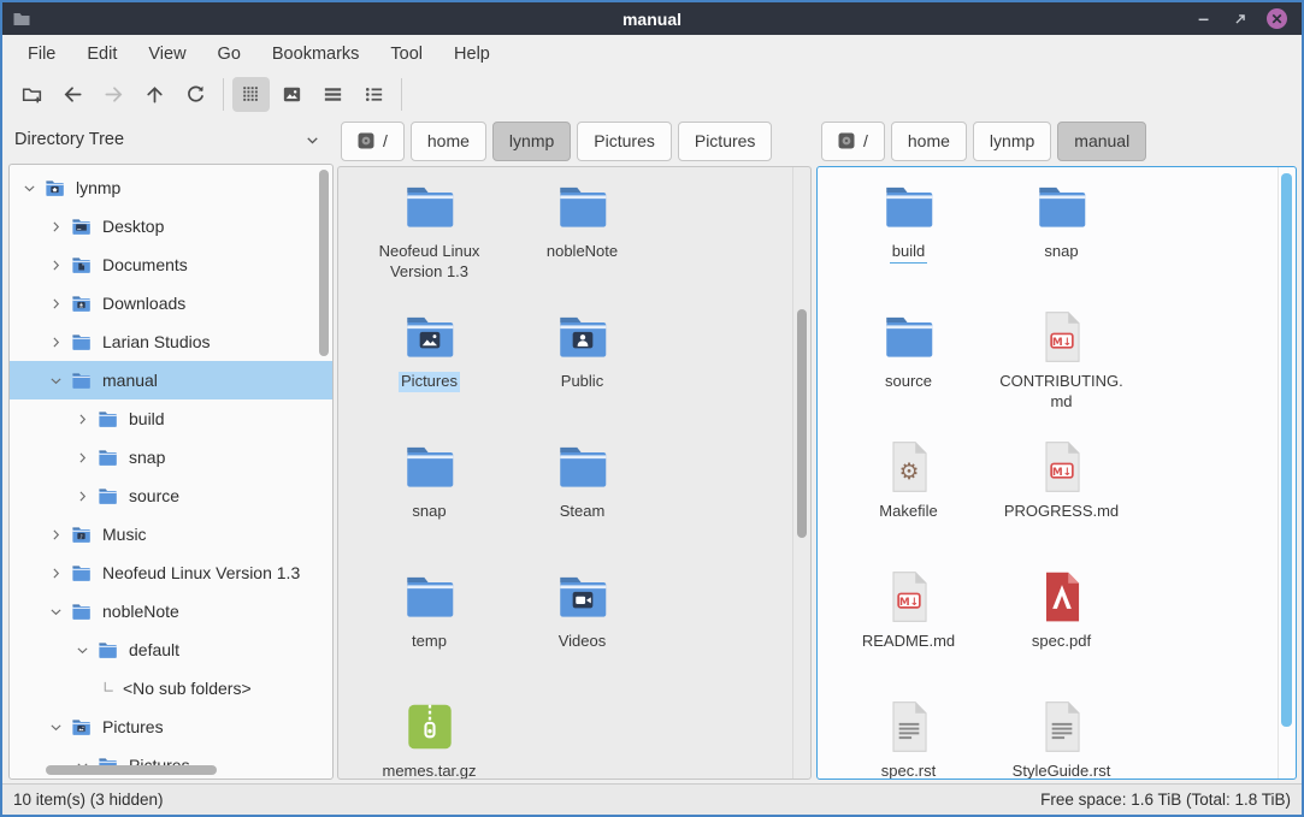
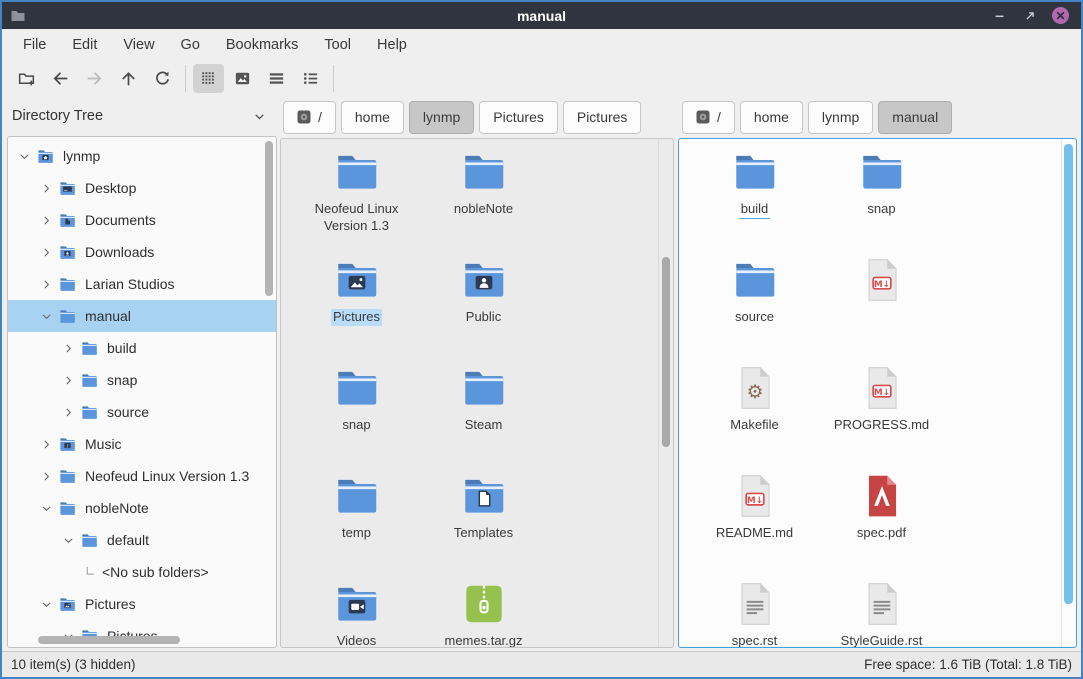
  manual
  ✕
  File
  Edit
  View
  Go
  Bookmarks
  Tool
  Help
  Directory Tree
  lynmp
  Desktop
  Documents
  Downloads
  Larian Studios
  manual
  build
  snap
  source
  Music
  Neofeud Linux Version 1.3
  nobleNote
  default
  <No sub folders>
  Pictures
  /
  home
  lynmp
  Pictures
  Pictures
  Neofeud Linux Version 1.3
  nobleNote
  Pictures
  Public
  snap
  Steam
  temp
+ Templates
  Videos
  memes.tar.gz
  /
  home
  lynmp
  manual
  build
  snap
  source
  M↓
- CONTRIBUTING.md
  ⚙
  Makefile
  M↓
  PROGRESS.md
  M↓
  README.md
  spec.pdf
  spec.rst
  StyleGuide.rst
  10 item(s) (3 hidden)
  Free space: 1.6 TiB (Total: 1.8 TiB)
